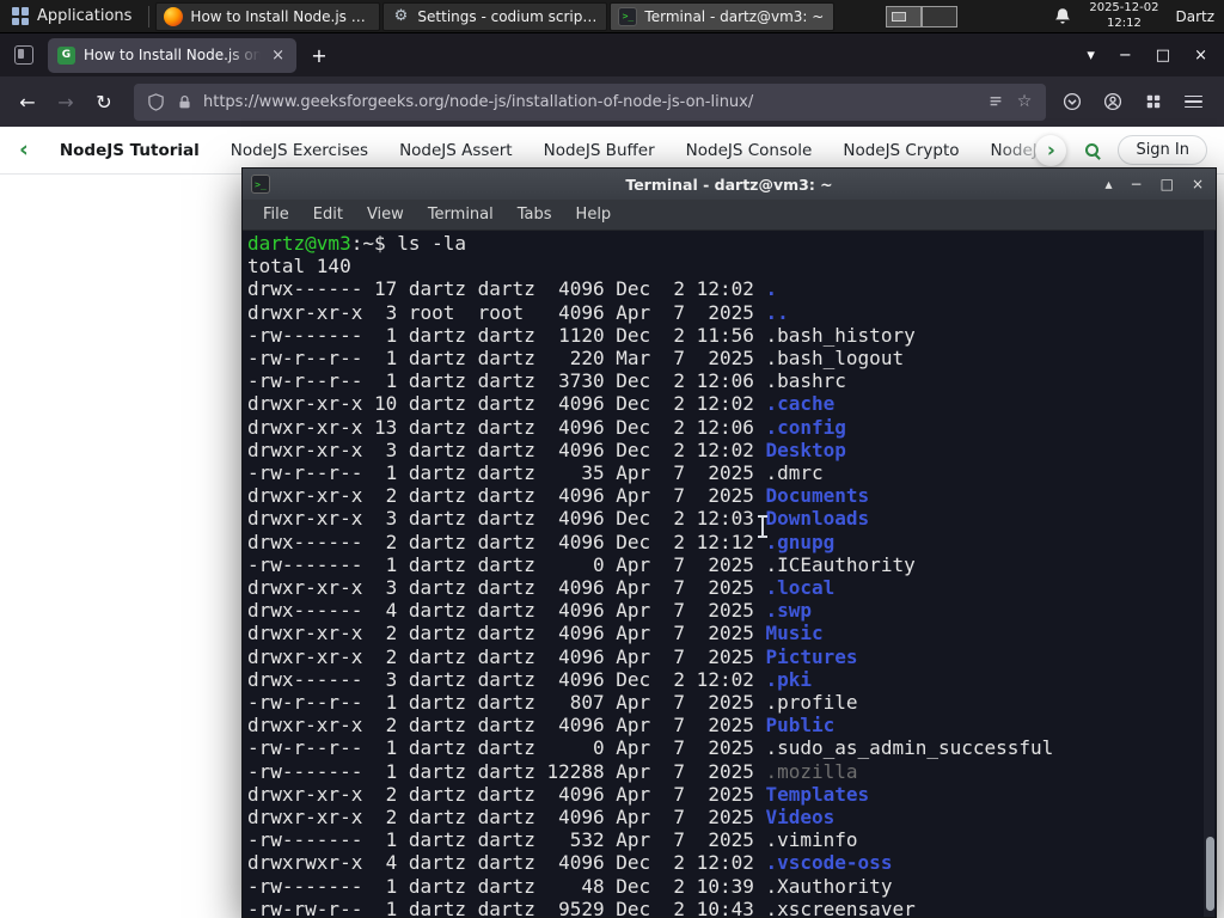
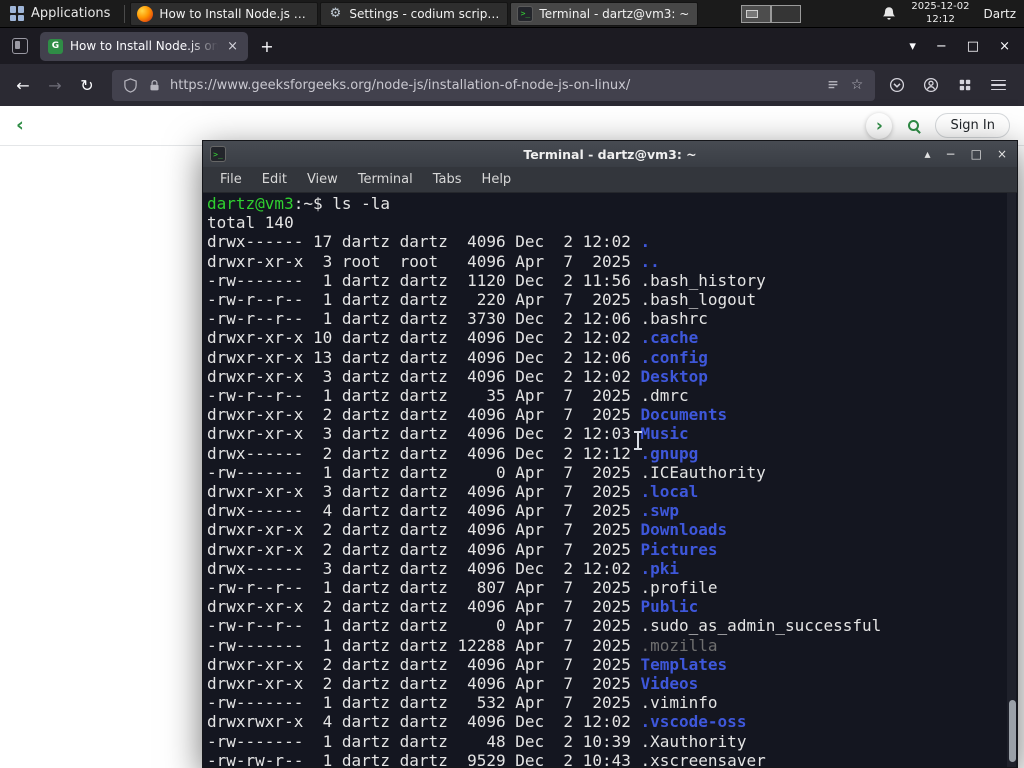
  Applications
  How to Install Node.js o...
  ⚙
  Settings - codium script..
  >_
  Terminal - dartz@vm3: ~
  2025-12-02
  12:12
  Dartz
  G
  How to Install Node.js on
  ×
  +
  ▾
  −
  □
  ×
  ←
  →
  ↻
  https://www.geeksforgeeks.org/node-js/installation-of-node-js-on-linux/
  ☆
  ‹
- NodeJS Tutorial
- NodeJS Exercises
- NodeJS Assert
- NodeJS Buffer
- NodeJS Console
- NodeJS Crypto
  ›
  Sign In
  >_
  Terminal - dartz@vm3: ~
  ▴
  −
  □
  ×
  File
  Edit
  View
  Terminal
  Tabs
  Help
  dartz@vm3:~$ ls -la
  total 140
  drwx------ 17 dartz dartz 4096 Dec 2 12:02 .
  drwxr-xr-x 3 root root 4096 Apr 7 2025 ..
  -rw------- 1 dartz dartz 1120 Dec 2 11:56 .bash_history
- -rw-r--r-- 1 dartz dartz 220 Mar 7 2025 .bash_logout
+ -rw-r--r-- 1 dartz dartz 220 Apr 7 2025 .bash_logout
  -rw-r--r-- 1 dartz dartz 3730 Dec 2 12:06 .bashrc
  drwxr-xr-x 10 dartz dartz 4096 Dec 2 12:02 .cache
  drwxr-xr-x 13 dartz dartz 4096 Dec 2 12:06 .config
  drwxr-xr-x 3 dartz dartz 4096 Dec 2 12:02 Desktop
  -rw-r--r-- 1 dartz dartz 35 Apr 7 2025 .dmrc
  drwxr-xr-x 2 dartz dartz 4096 Apr 7 2025 Documents
- drwxr-xr-x 3 dartz dartz 4096 Dec 2 12:03 Downloads
+ drwxr-xr-x 3 dartz dartz 4096 Dec 2 12:03 Music
  drwx------ 2 dartz dartz 4096 Dec 2 12:12 .gnupg
  -rw------- 1 dartz dartz 0 Apr 7 2025 .ICEauthority
  drwxr-xr-x 3 dartz dartz 4096 Apr 7 2025 .local
  drwx------ 4 dartz dartz 4096 Apr 7 2025 .swp
- drwxr-xr-x 2 dartz dartz 4096 Apr 7 2025 Music
+ drwxr-xr-x 2 dartz dartz 4096 Apr 7 2025 Downloads
  drwxr-xr-x 2 dartz dartz 4096 Apr 7 2025 Pictures
  drwx------ 3 dartz dartz 4096 Dec 2 12:02 .pki
  -rw-r--r-- 1 dartz dartz 807 Apr 7 2025 .profile
  drwxr-xr-x 2 dartz dartz 4096 Apr 7 2025 Public
  -rw-r--r-- 1 dartz dartz 0 Apr 7 2025 .sudo_as_admin_successful
  -rw------- 1 dartz dartz 12288 Apr 7 2025 .mozilla
  drwxr-xr-x 2 dartz dartz 4096 Apr 7 2025 Templates
  drwxr-xr-x 2 dartz dartz 4096 Apr 7 2025 Videos
  -rw------- 1 dartz dartz 532 Apr 7 2025 .viminfo
  drwxrwxr-x 4 dartz dartz 4096 Dec 2 12:02 .vscode-oss
  -rw------- 1 dartz dartz 48 Dec 2 10:39 .Xauthority
  -rw-rw-r-- 1 dartz dartz 9529 Dec 2 10:43 .xscreensaver
